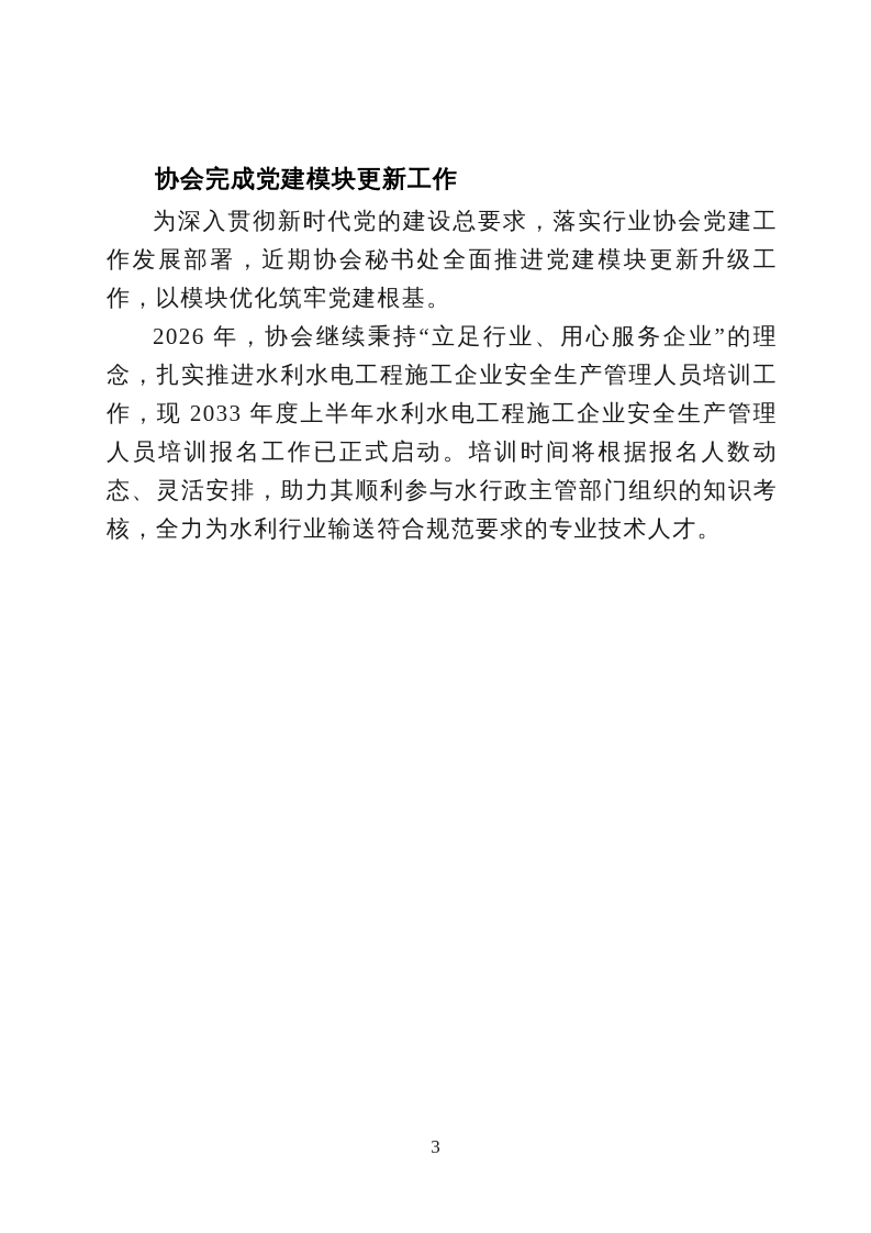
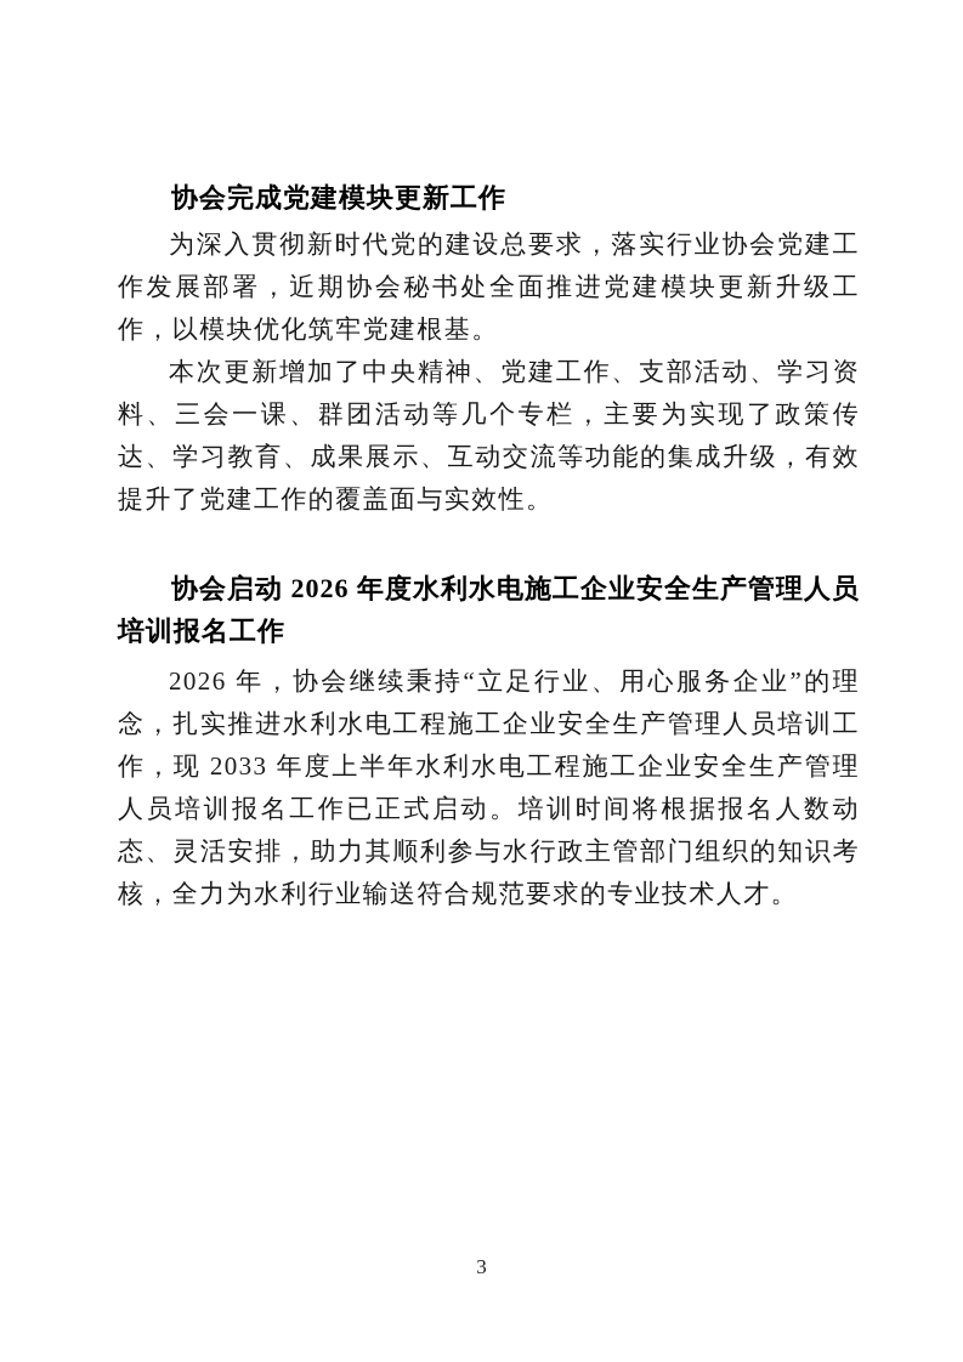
  协会完成党建模块更新工作
  为深入贯彻新时代党的建设总要求，落实行业协会党建工作发展部署，近期协会秘书处全面推进党建模块更新升级工作，以模块优化筑牢党建根基。
+ 本次更新增加了中央精神、党建工作、支部活动、学习资料、三会一课、群团活动等几个专栏，主要为实现了政策传达、学习教育、成果展示、互动交流等功能的集成升级，有效提升了党建工作的覆盖面与实效性。
+ 协会启动 2026 年度水利水电施工企业安全生产管理人员培训报名工作
  2026 年，协会继续秉持“立足行业、用心服务企业”的理念，扎实推进水利水电工程施工企业安全生产管理人员培训工作，现 2033 年度上半年水利水电工程施工企业安全生产管理人员培训报名工作已正式启动。培训时间将根据报名人数动态、灵活安排，助力其顺利参与水行政主管部门组织的知识考核，全力为水利行业输送符合规范要求的专业技术人才。
  3
